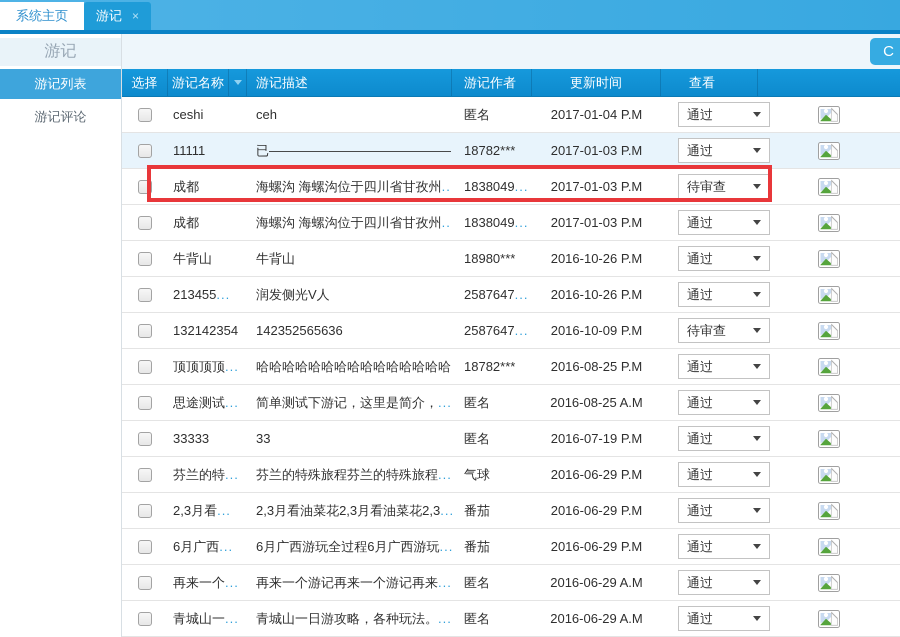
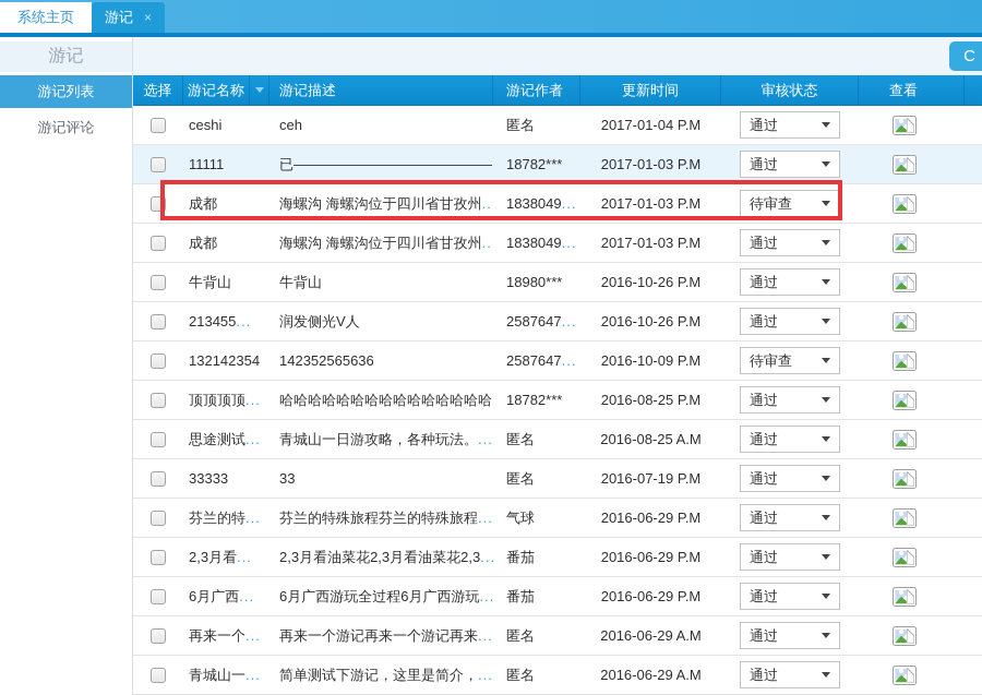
  系统主页
  游记
  ×
  游记
  游记列表
  游记评论
  C
  选择
  游记名称
  游记描述
  游记作者
  更新时间
+ 审核状态
  查看
  ceshi
  ceh
  匿名
  2017-01-04 P.M
  通过
  11111
  已——————————————
  18782***
  2017-01-03 P.M
  通过
  成都
  海螺沟 海螺沟位于四川省甘孜州..
  1838049...
  2017-01-03 P.M
  待审查
  成都
  海螺沟 海螺沟位于四川省甘孜州..
  1838049...
  2017-01-03 P.M
  通过
  牛背山
  牛背山
  18980***
  2016-10-26 P.M
  通过
  213455...
  润发侧光V人
  2587647...
  2016-10-26 P.M
  通过
  132142354
  142352565636
  2587647...
  2016-10-09 P.M
  待审查
  顶顶顶顶...
  哈哈哈哈哈哈哈哈哈哈哈哈哈哈哈
  18782***
  2016-08-25 P.M
  通过
  思途测试...
- 简单测试下游记，这里是简介，...
+ 青城山一日游攻略，各种玩法。...
  匿名
  2016-08-25 A.M
  通过
  33333
  33
  匿名
  2016-07-19 P.M
  通过
  芬兰的特...
  芬兰的特殊旅程芬兰的特殊旅程...
  气球
  2016-06-29 P.M
  通过
  2,3月看...
  2,3月看油菜花2,3月看油菜花2,3...
  番茄
  2016-06-29 P.M
  通过
  6月广西...
  6月广西游玩全过程6月广西游玩...
  番茄
  2016-06-29 P.M
  通过
  再来一个...
  再来一个游记再来一个游记再来...
  匿名
  2016-06-29 A.M
  通过
  青城山一...
- 青城山一日游攻略，各种玩法。...
+ 简单测试下游记，这里是简介，...
  匿名
  2016-06-29 A.M
  通过
